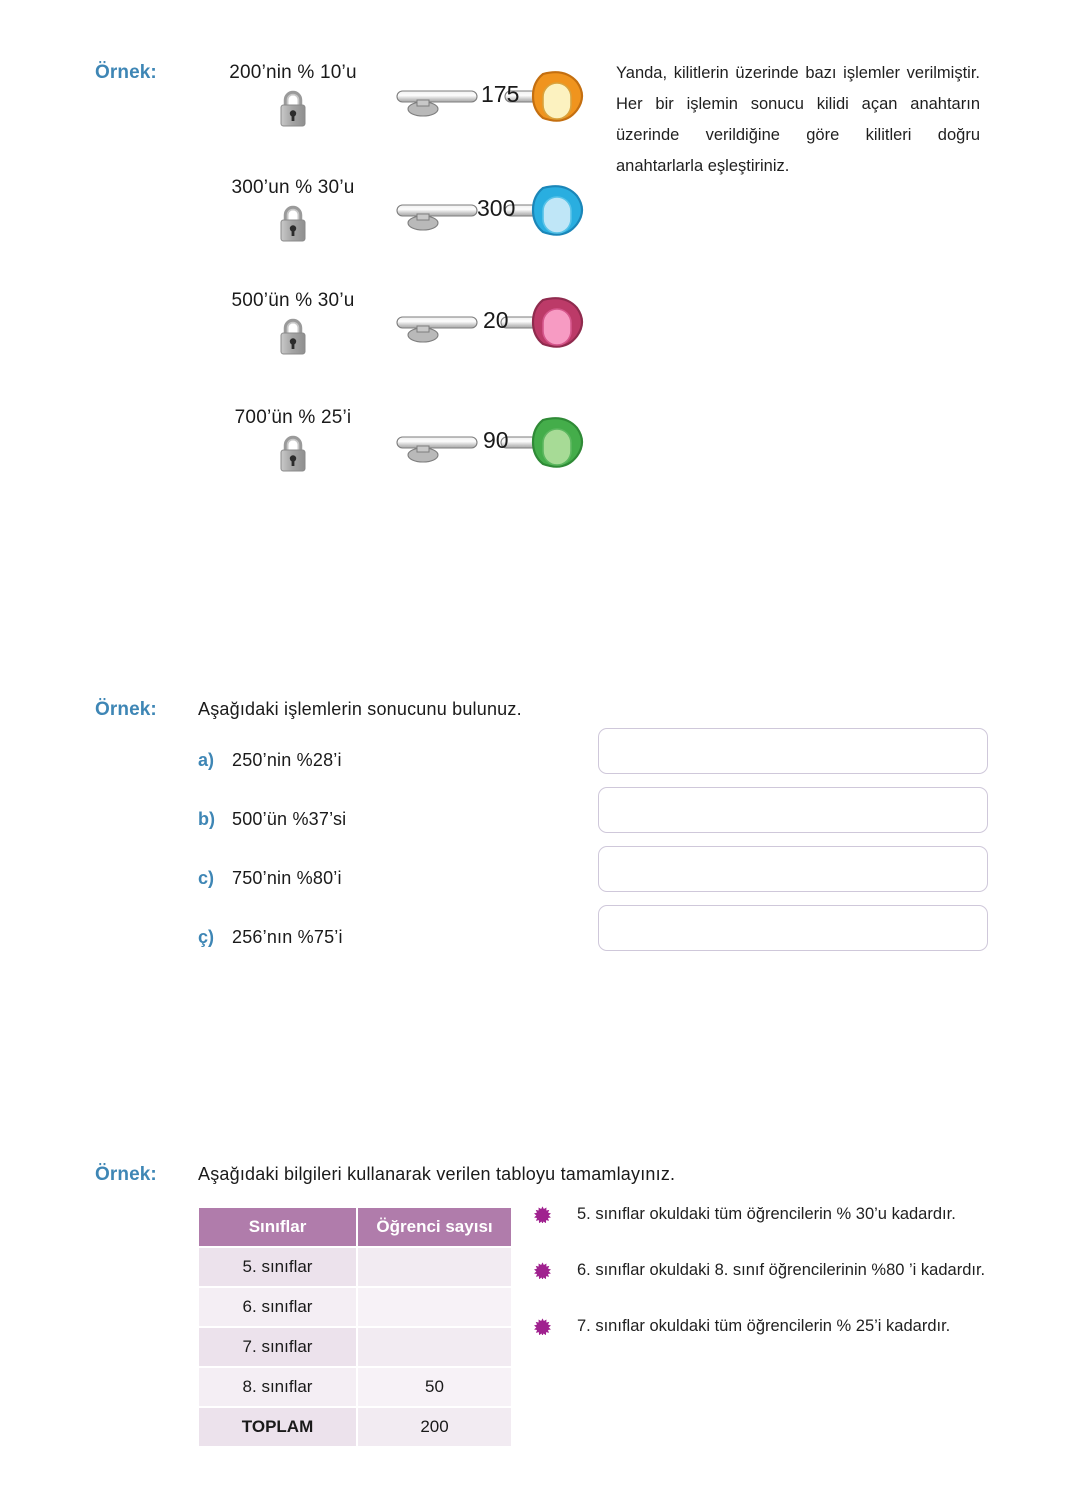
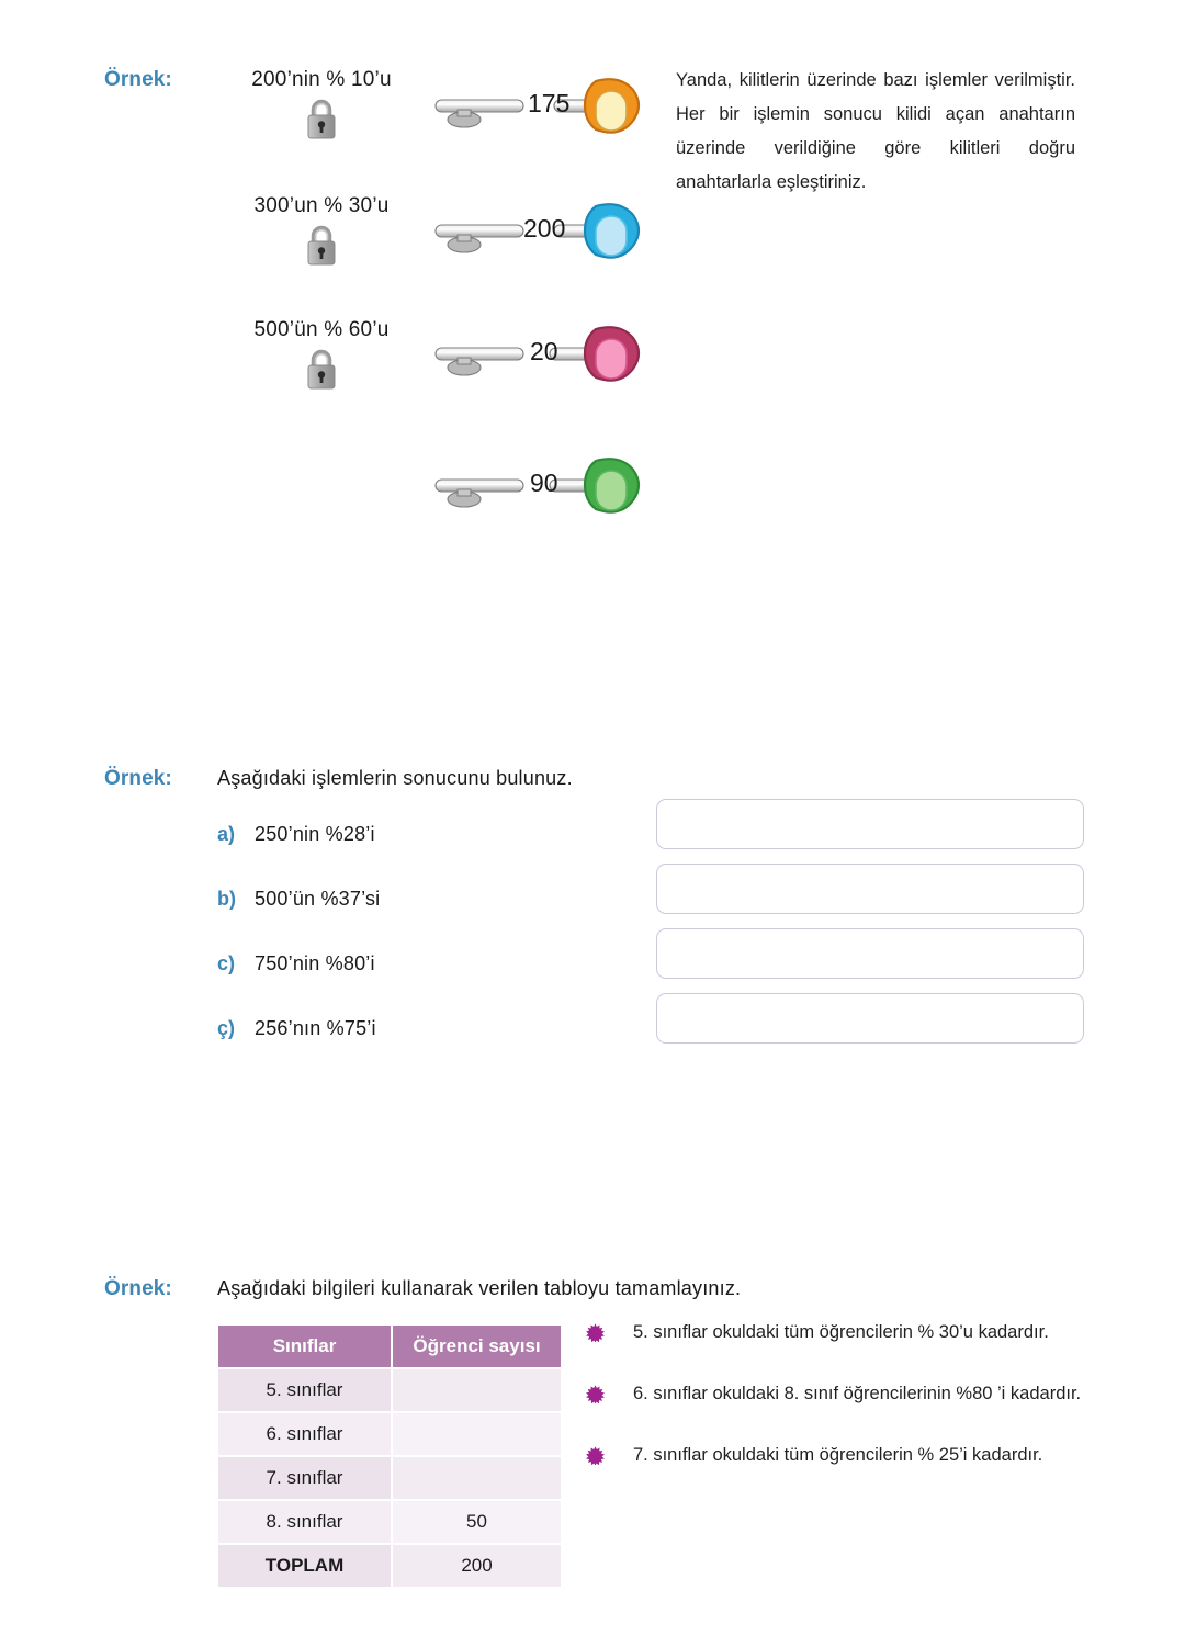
  Örnek:
  200’nin % 10’u
  300’un % 30’u
- 500’ün % 30’u
+ 500’ün % 60’u
- 700’ün % 25’i
  175
- 300
+ 200
  20
  90
  Yanda, kilitlerin üzerinde bazı işlemler verilmiştir. Her bir işlemin sonucu kilidi açan anahtarın üzerinde verildiğine göre kilitleri doğru anahtarlarla eşleştiriniz.
  Örnek:
  Aşağıdaki işlemlerin sonucunu bulunuz.
  a)
  250’nin %28’i
  b)
  500’ün %37’si
  c)
  750’nin %80’i
  ç)
  256’nın %75’i
  Örnek:
  Aşağıdaki bilgileri kullanarak verilen tabloyu tamamlayınız.
  Sınıflar	Öğrenci sayısı
  5. sınıflar
  6. sınıflar
  7. sınıflar
  8. sınıflar	50
  TOPLAM	200
  5. sınıflar okuldaki tüm öğrencilerin % 30’u kadardır.
  6. sınıflar okuldaki 8. sınıf öğrencilerinin %80 ’i kadardır.
  7. sınıflar okuldaki tüm öğrencilerin % 25’i kadardır.
